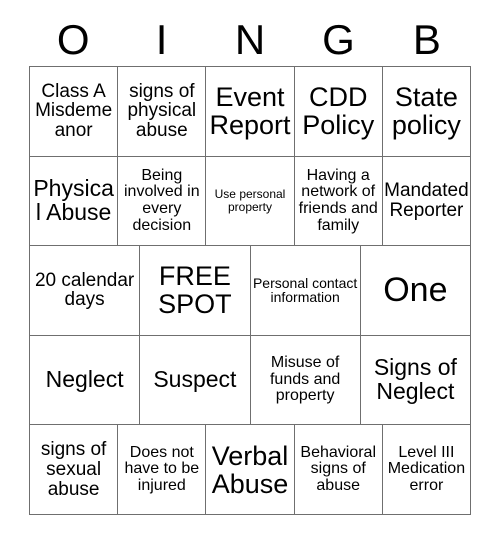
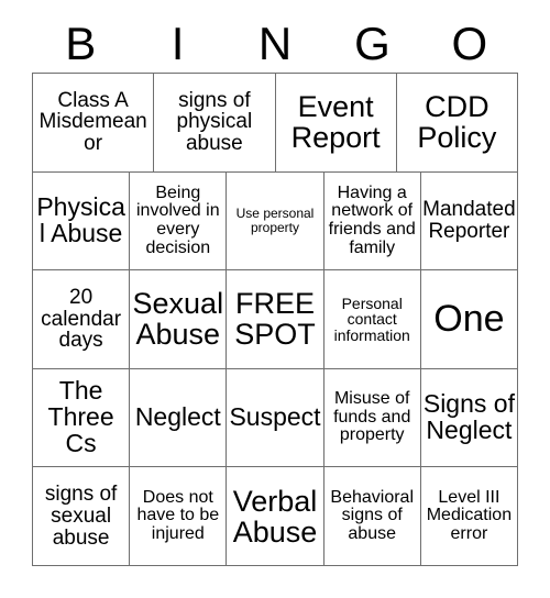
- O
+ B
  I
  N
  G
- B
+ O
  Class A Misdemeanor
  signs of physical abuse
  Event Report
  CDD Policy
- State policy
  Physical Abuse
  Being involved in every decision
  Use personal property
  Having a network of friends and family
  Mandated Reporter
  20 calendar days
+ Sexual Abuse
  FREE SPOT
  Personal contact information
  One
+ The Three Cs
  Neglect
  Suspect
  Misuse of funds and property
  Signs of Neglect
  signs of sexual abuse
  Does not have to be injured
  Verbal Abuse
  Behavioral signs of abuse
  Level III Medication error
